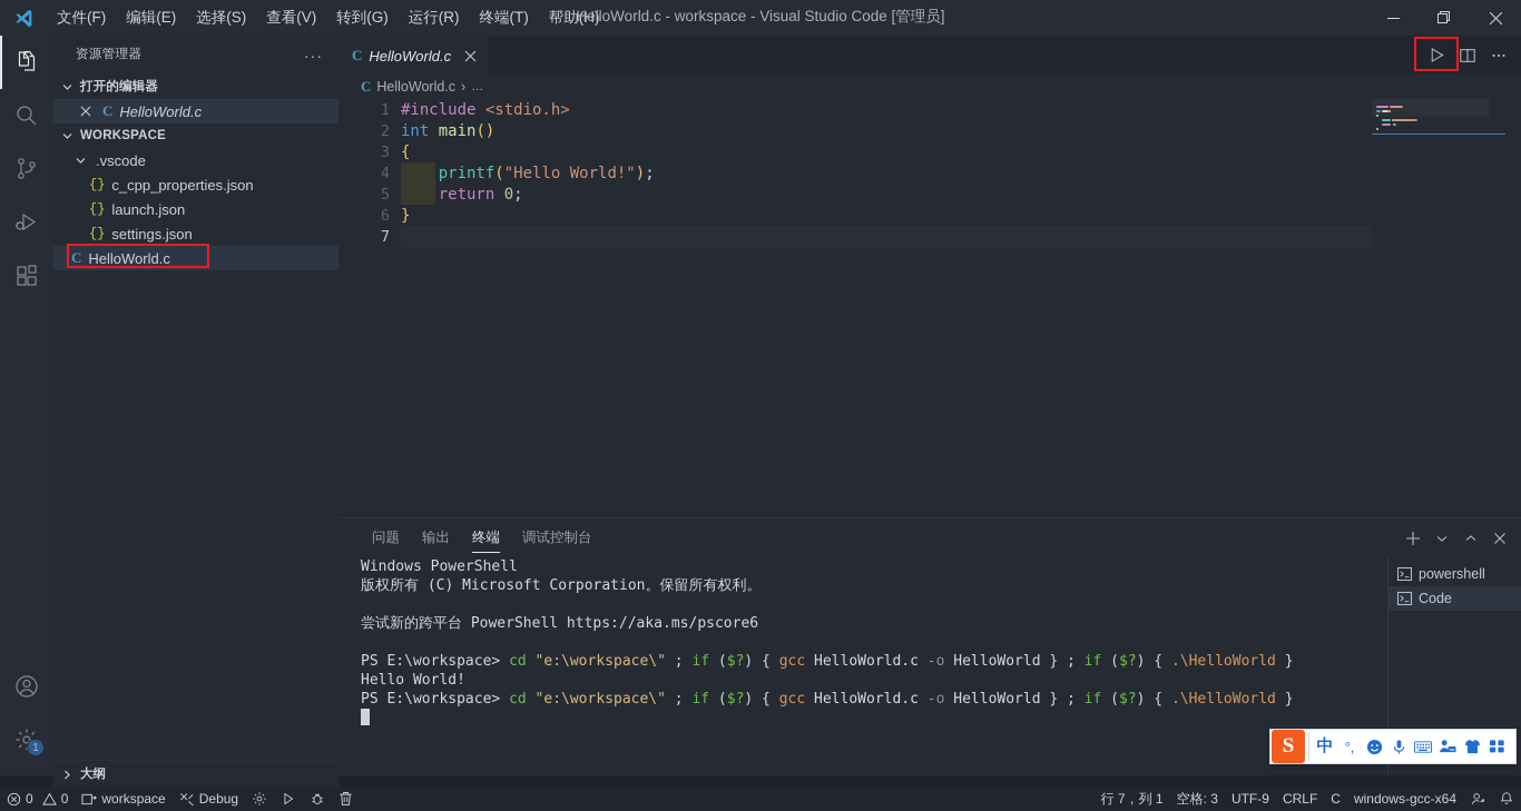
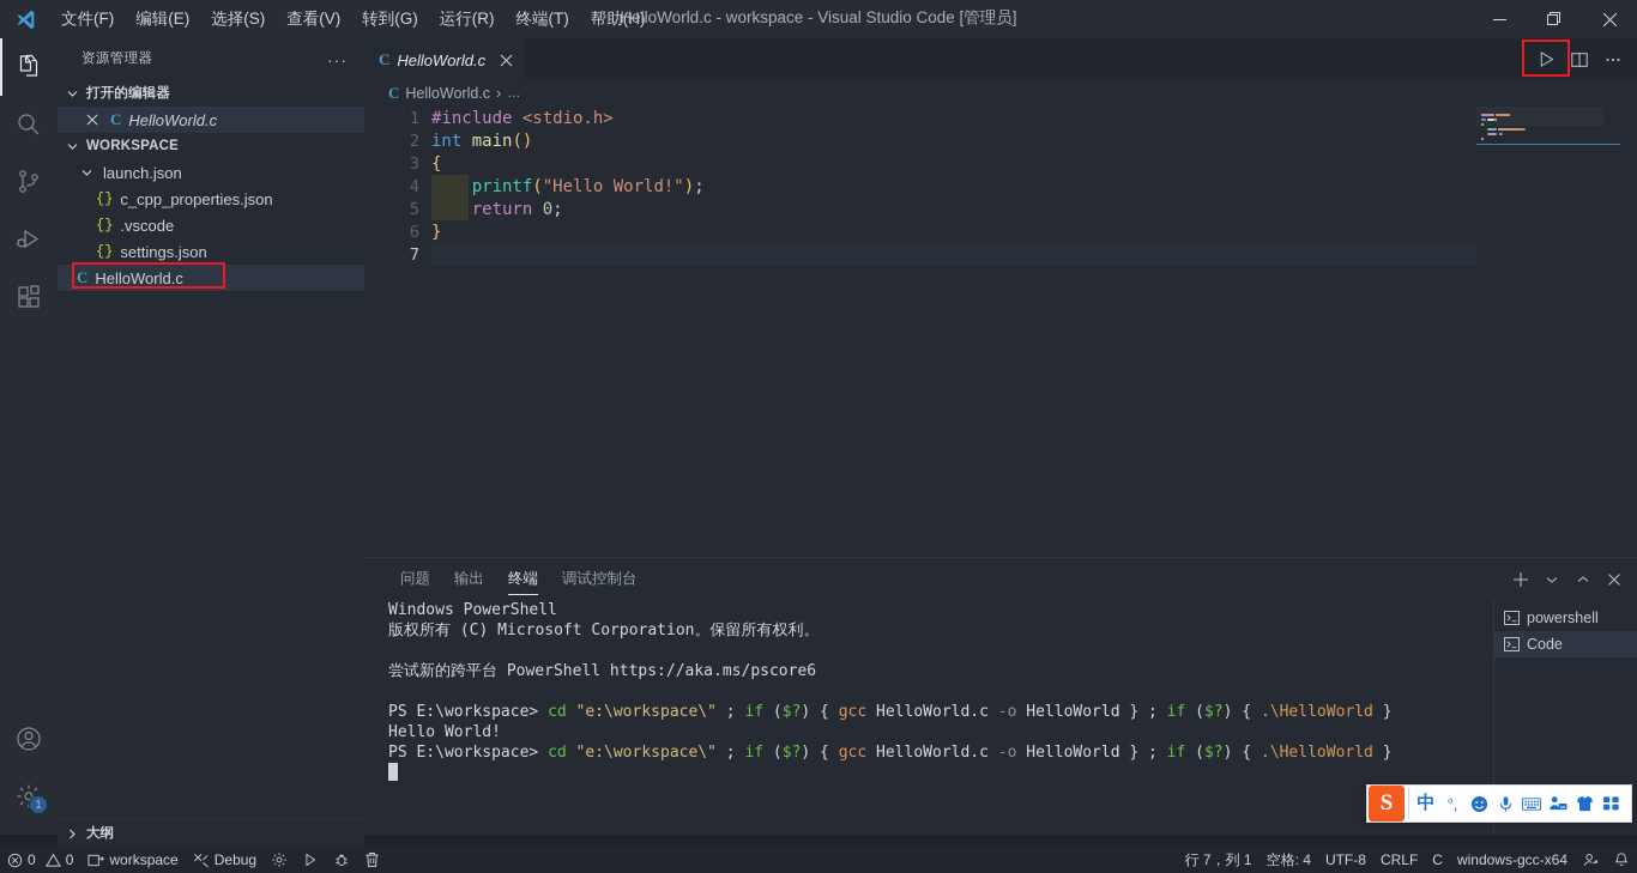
  文件(F)
  编辑(E)
  选择(S)
  查看(V)
  转到(G)
  运行(R)
  终端(T)
  帮助(H)
  HelloWorld.c - workspace - Visual Studio Code [管理员]
  1
  资源管理器
  ···
  打开的编辑器
  C
  HelloWorld.c
  WORKSPACE
- .vscode
+ launch.json
  {}
  c_cpp_properties.json
  {}
- launch.json
+ .vscode
  {}
  settings.json
  C
  HelloWorld.c
  大纲
  C
  HelloWorld.c
  C
  HelloWorld.c
  ›
  …
  1
  2
  3
  4
  5
  6
  7
  #include <stdio.h>
  int main()
  {
  printf("Hello World!");
  return 0;
  }
  问题
  输出
  终端
  调试控制台
  Windows PowerShell
  版权所有 (C) Microsoft Corporation。保留所有权利。
  尝试新的跨平台 PowerShell https://aka.ms/pscore6
  PS E:\workspace> cd "e:\workspace\" ; if ($?) { gcc HelloWorld.c -o HelloWorld } ; if ($?) { .\HelloWorld }
  Hello World!
  PS E:\workspace> cd "e:\workspace\" ; if ($?) { gcc HelloWorld.c -o HelloWorld } ; if ($?) { .\HelloWorld }
  powershell
  Code
  0
  0
  workspace
  Debug
  行 7，列 1
- 空格: 3
+ 空格: 4
- UTF-9
+ UTF-8
  CRLF
  C
  windows-gcc-x64
  S
  中
  °,
